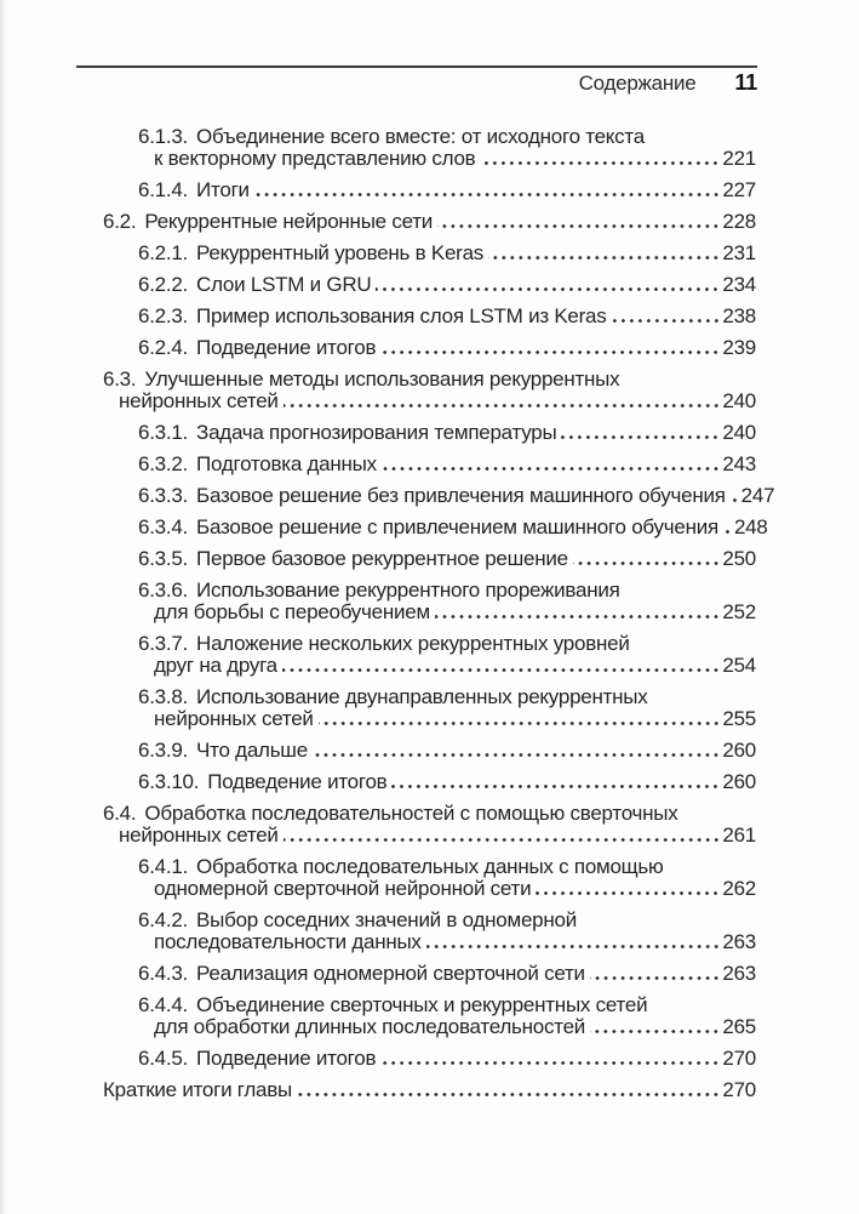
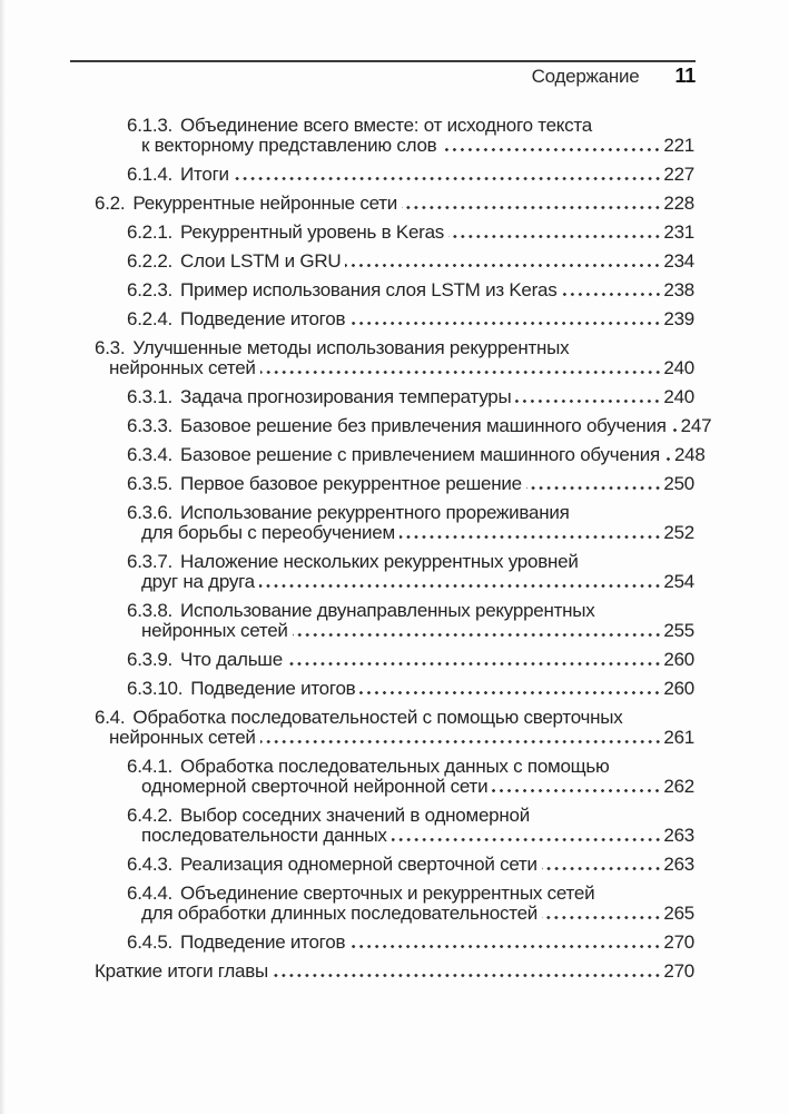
  Содержание
  11
  6.1.3.
  Объединение всего вместе: от исходного текста
  к векторному представлению слов
  221
  6.1.4.
  Итоги
  227
  6.2.
  Рекуррентные нейронные сети
  228
  6.2.1.
  Рекуррентный уровень в Keras
  231
  6.2.2.
  Слои LSTM и GRU
  234
  6.2.3.
  Пример использования слоя LSTM из Keras
  238
  6.2.4.
  Подведение итогов
  239
  6.3.
  Улучшенные методы использования рекуррентных
  нейронных сетей
  240
  6.3.1.
  Задача прогнозирования температуры
  240
- 6.3.2.
- Подготовка данных
- 243
  6.3.3.
  Базовое решение без привлечения машинного обучения
  247
  6.3.4.
  Базовое решение с привлечением машинного обучения
  248
  6.3.5.
  Первое базовое рекуррентное решение
  250
  6.3.6.
  Использование рекуррентного прореживания
  для борьбы с переобучением
  252
  6.3.7.
  Наложение нескольких рекуррентных уровней
  друг на друга
  254
  6.3.8.
  Использование двунаправленных рекуррентных
  нейронных сетей
  255
  6.3.9.
  Что дальше
  260
  6.3.10.
  Подведение итогов
  260
  6.4.
  Обработка последовательностей с помощью сверточных
  нейронных сетей
  261
  6.4.1.
  Обработка последовательных данных с помощью
  одномерной сверточной нейронной сети
  262
  6.4.2.
  Выбор соседних значений в одномерной
  последовательности данных
  263
  6.4.3.
  Реализация одномерной сверточной сети
  263
  6.4.4.
  Объединение сверточных и рекуррентных сетей
  для обработки длинных последовательностей
  265
  6.4.5.
  Подведение итогов
  270
  Краткие итоги главы
  270
